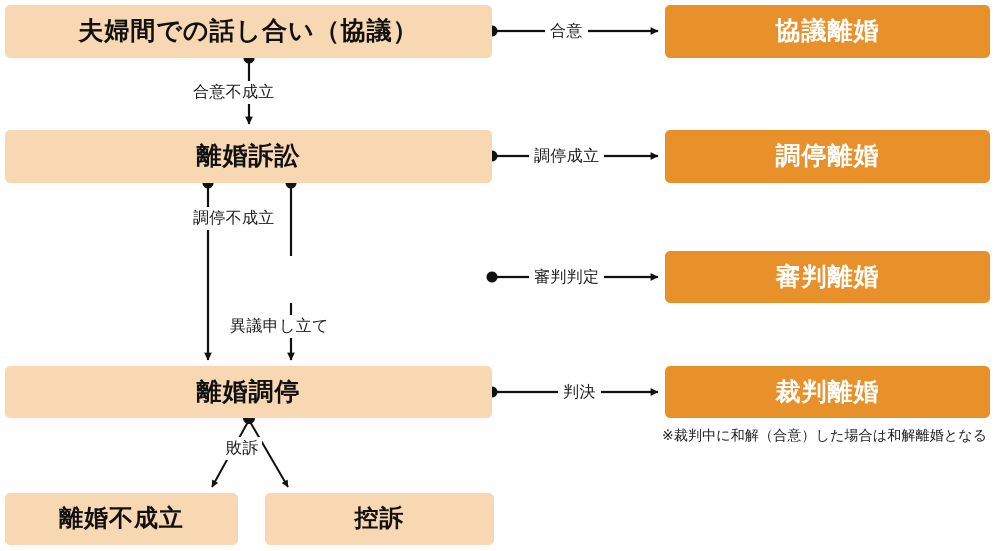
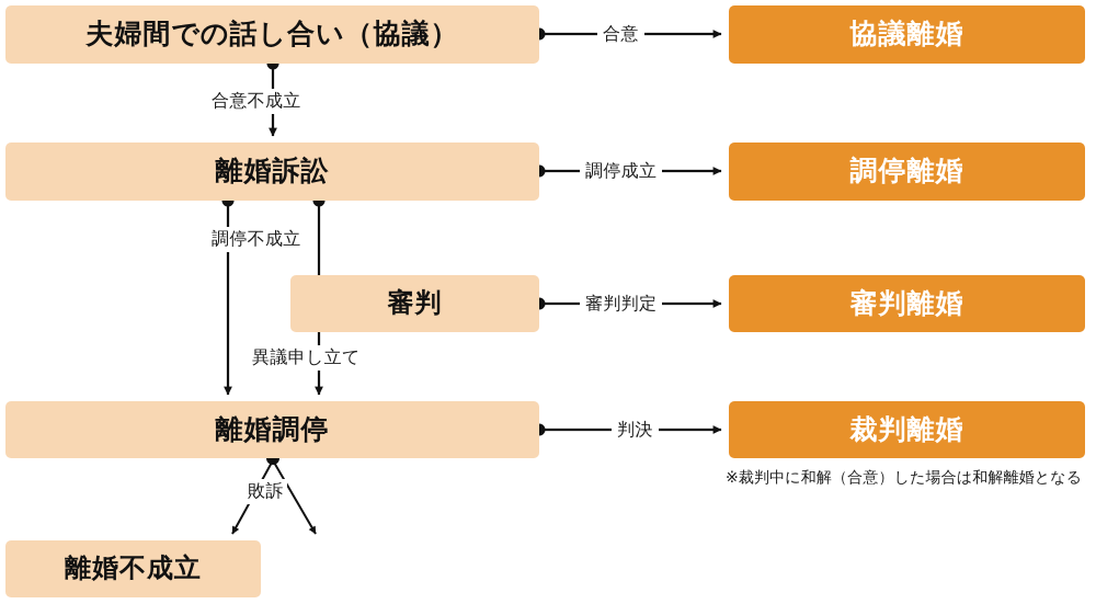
  夫婦間での話し合い（協議）
  協議離婚
  離婚訴訟
  調停離婚
+ 審判
  審判離婚
  離婚調停
  裁判離婚
  離婚不成立
- 控訴
  合意
  合意不成立
  調停成立
  調停不成立
  審判判定
  異議申し立て
  判決
  敗訴
  ※裁判中に和解（合意）した場合は和解離婚となる
